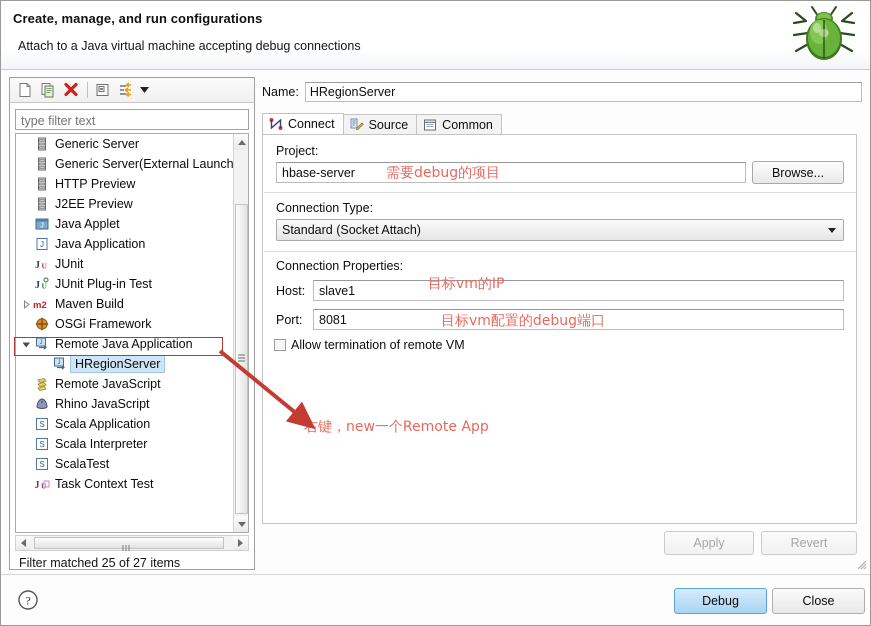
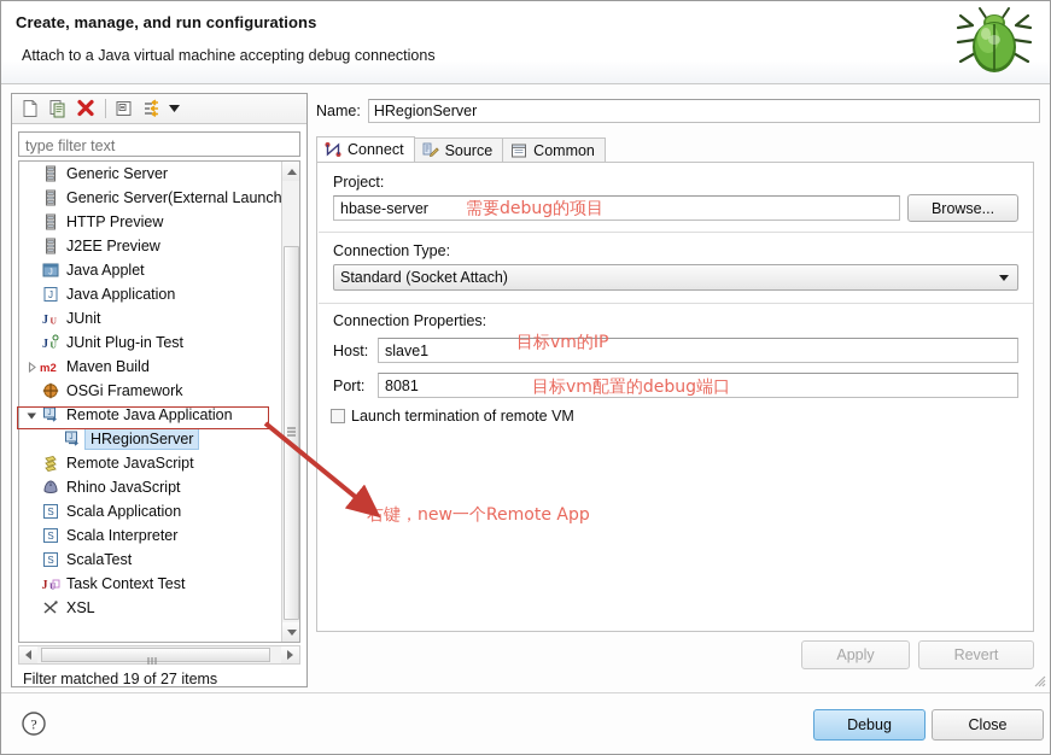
  Create, manage, and run configurations
  Attach to a Java virtual machine accepting debug connections
  type filter text
  Generic Server
  Generic Server(External Launch
  HTTP Preview
  J2EE Preview
  Java Applet
  J
  Java Application
  J
  U
  JUnit
  J
  U
  JUnit Plug-in Test
  m2
  Maven Build
  OSGi Framework
  Remote Java Application
  HRegionServer
  Remote JavaScript
  Rhino JavaScript
  S
  Scala Application
  S
  Scala Interpreter
  S
  ScalaTest
  J
  Task Context Test
+ XSL
- Filter matched 25 of 27 items
+ Filter matched 19 of 27 items
  Name:
  HRegionServer
  Connect
  Source
  Common
  Project:
  hbase-server
  Browse...
  Connection Type:
  Standard (Socket Attach)
  Connection Properties:
  Host:
  slave1
  Port:
  8081
- Allow termination of remote VM
+ Launch termination of remote VM
  Apply
  Revert
  需要debug的项目
  目标vm的IP
  目标vm配置的debug端口
  右键，new一个Remote App
  ?
  Debug
  Close
